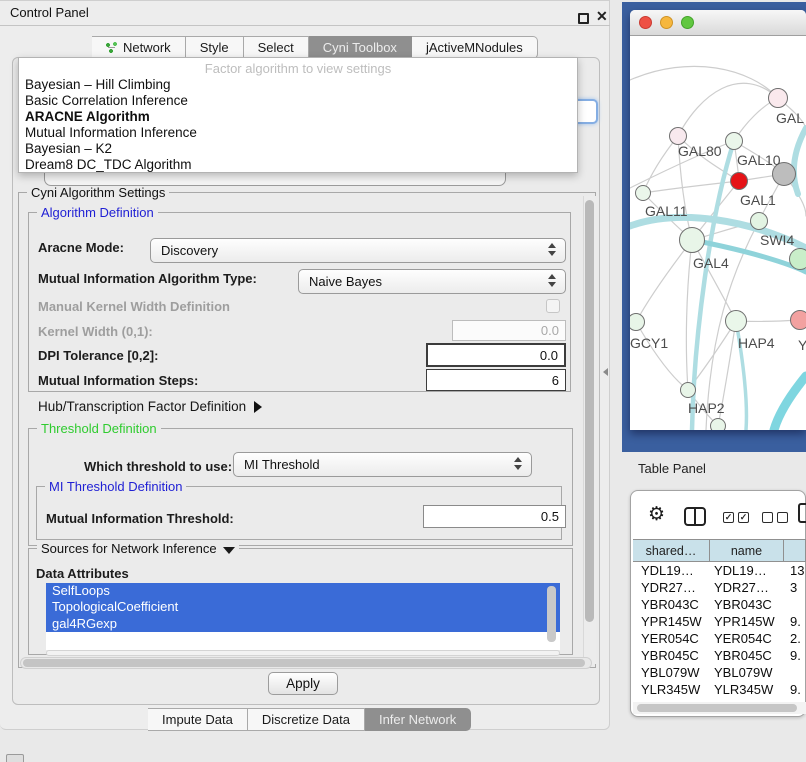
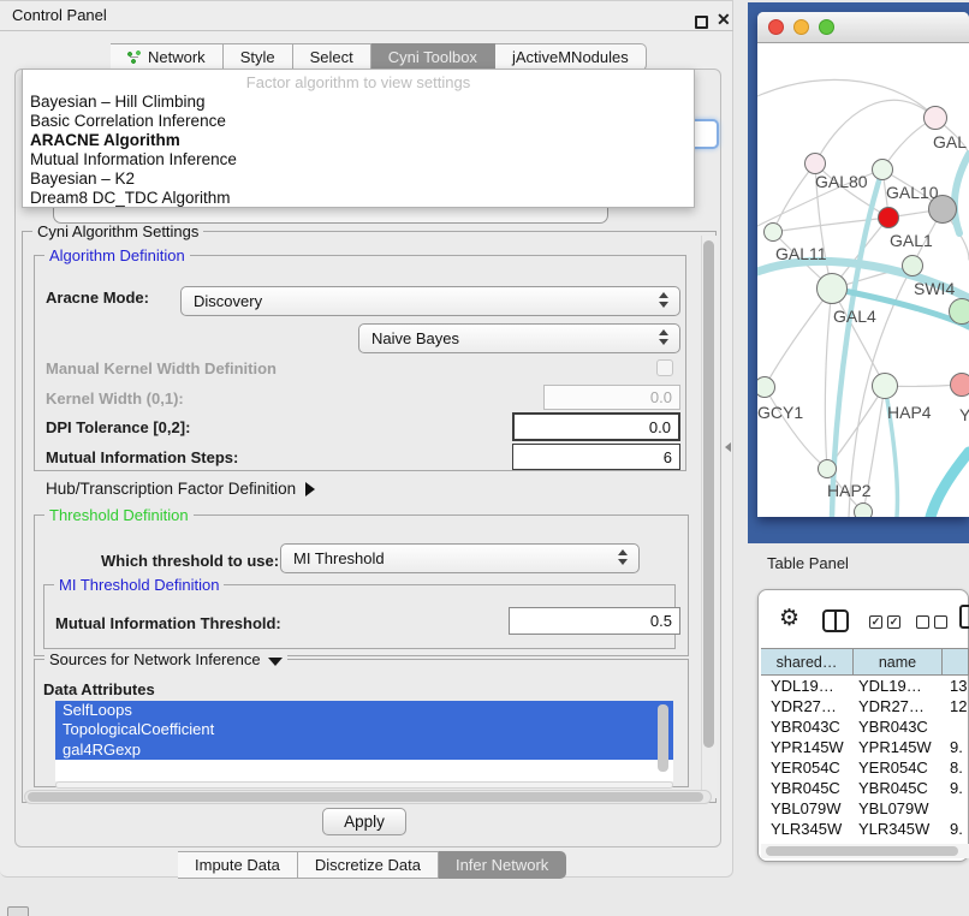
  Control Panel
  ✕
  Network
  Style
  Select
  Cyni Toolbox
  jActiveMNodules
  Cyni Algorithm Settings
  Algorithm Definition
  Aracne Mode:
  Discovery
- Mutual Information Algorithm Type:
  Naive Bayes
  Manual Kernel Width Definition
  Kernel Width (0,1):
  0.0
  DPI Tolerance [0,2]:
  0.0
  Mutual Information Steps:
  6
  Hub/Transcription Factor Definition
  Threshold Definition
  Which threshold to use:
  MI Threshold
  MI Threshold Definition
  Mutual Information Threshold:
  0.5
  Sources for Network Inference
  Data Attributes
  SelfLoops
  TopologicalCoefficient
  gal4RGexp
  Apply
  Impute Data
  Discretize Data
  Infer Network
  Factor algorithm to view settings
  Bayesian – Hill Climbing
  Basic Correlation Inference
  ARACNE Algorithm
  Mutual Information Inference
  Bayesian – K2
  Dream8 DC_TDC Algorithm
  GAL
  GAL80
  GAL10
  GAL1
  GAL11
  SWI4
  GAL4
  GCY1
  HAP4
  Y
  HAP2
  Table Panel
  ⚙
  ✓
  ✓
  shared…
  name
  YDL19…
  YDL19…
  13
  YDR27…
  YDR27…
- 3
+ 12
  YBR043C
  YBR043C
  YPR145W
  YPR145W
  9.
  YER054C
  YER054C
- 2.
+ 8.
  YBR045C
  YBR045C
  9.
  YBL079W
  YBL079W
  YLR345W
  YLR345W
  9.
